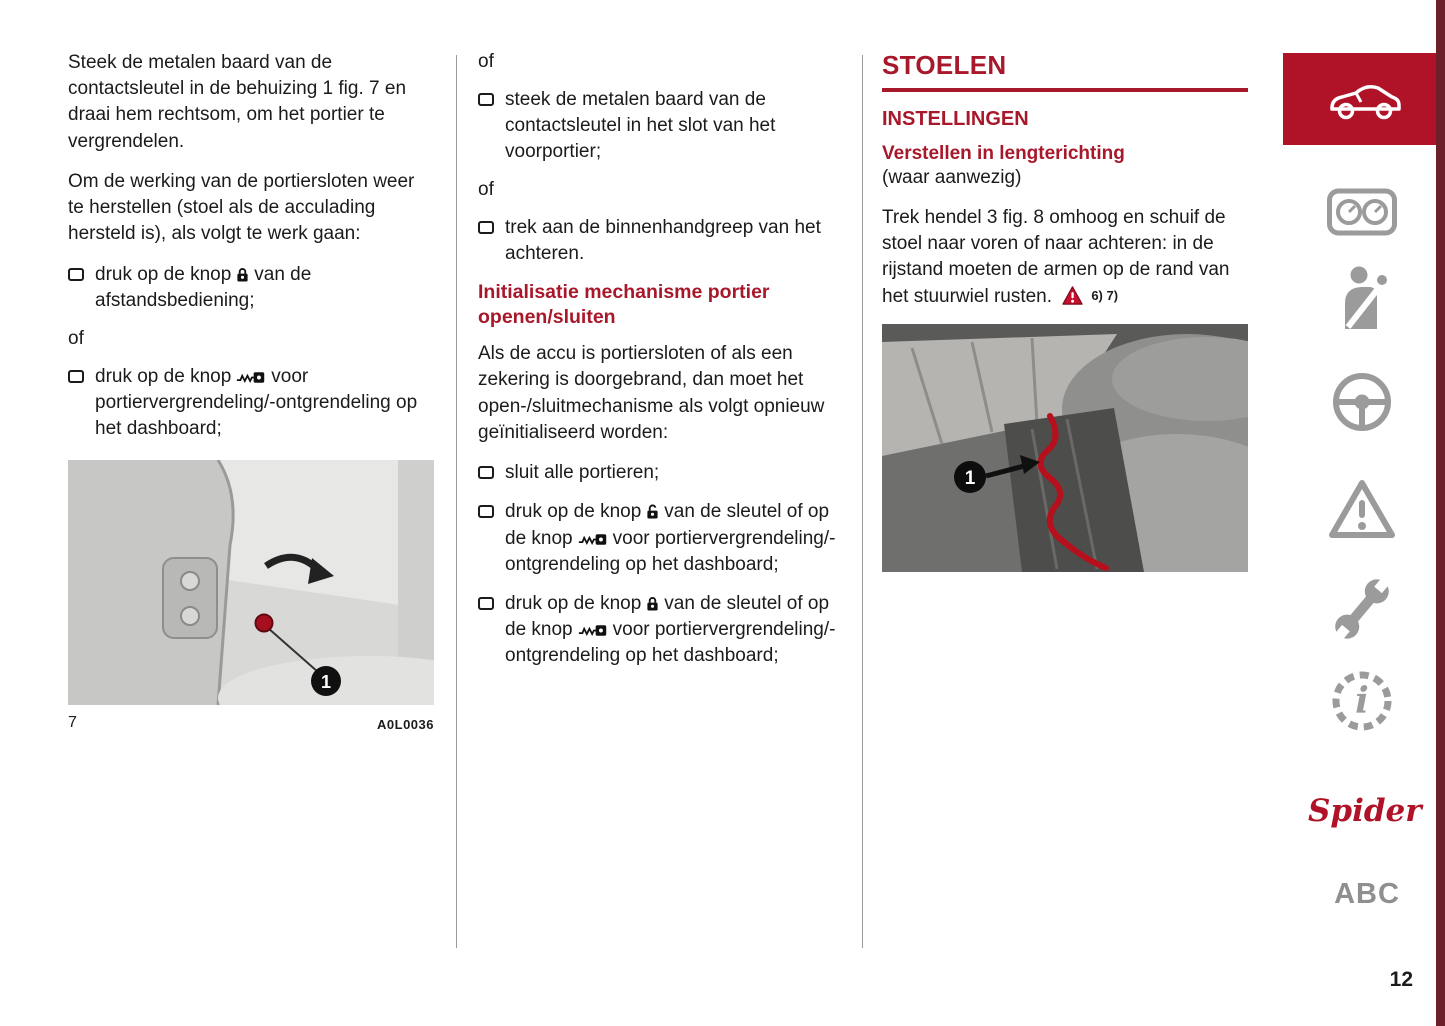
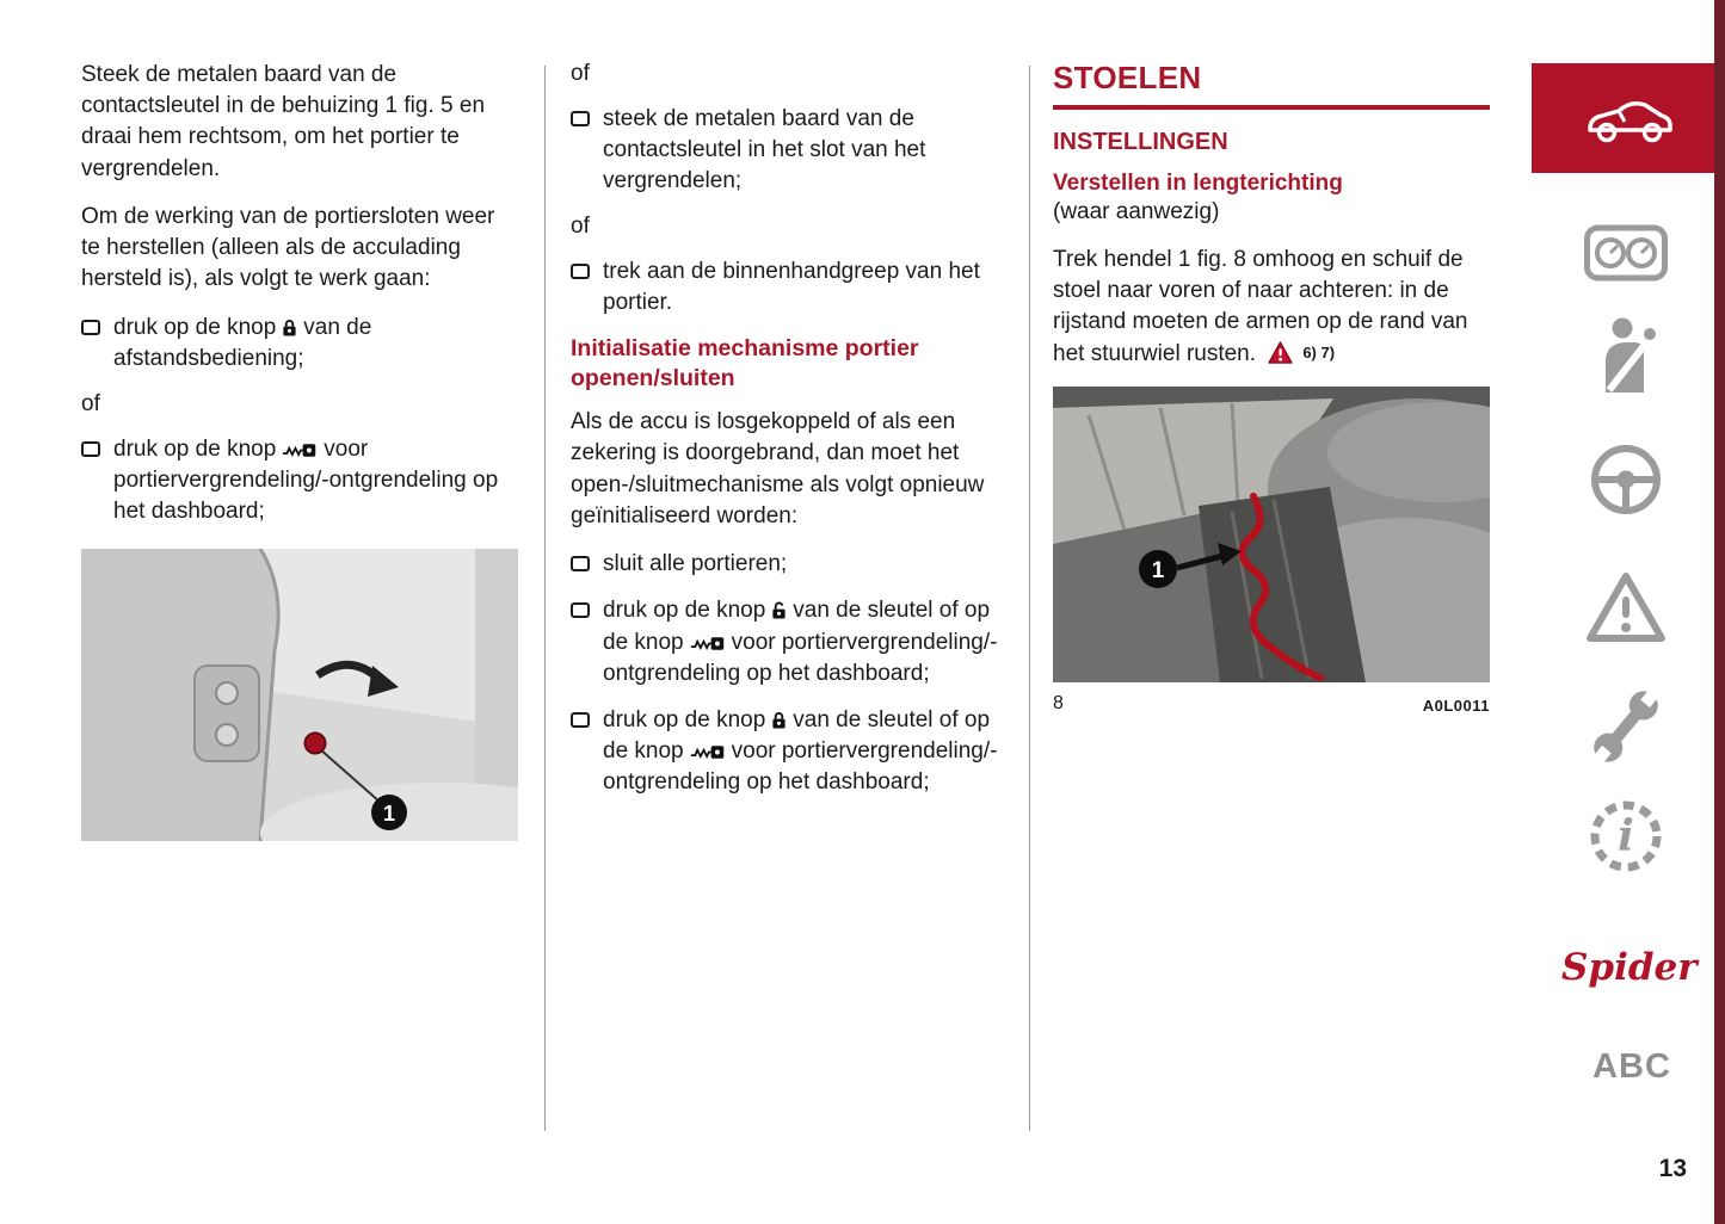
- Steek de metalen baard van de contactsleutel in de behuizing 1 fig. 7 en draai hem rechtsom, om het portier te vergrendelen.
+ Steek de metalen baard van de contactsleutel in de behuizing 1 fig. 5 en draai hem rechtsom, om het portier te vergrendelen.
- Om de werking van de portiersloten weer te herstellen (stoel als de acculading hersteld is), als volgt te werk gaan:
+ Om de werking van de portiersloten weer te herstellen (alleen als de acculading hersteld is), als volgt te werk gaan:
  druk op de knop van de afstandsbediening;
  of
  druk op de knop voor portiervergrendeling/-ontgrendeling op het dashboard;
  1
- 7
- A0L0036
  of
- steek de metalen baard van de contactsleutel in het slot van het voorportier;
+ steek de metalen baard van de contactsleutel in het slot van het vergrendelen;
  of
- trek aan de binnenhandgreep van het achteren.
+ trek aan de binnenhandgreep van het portier.
  Initialisatie mechanisme portier openen/sluiten
- Als de accu is portiersloten of als een zekering is doorgebrand, dan moet het open-/sluitmechanisme als volgt opnieuw geïnitialiseerd worden:
+ Als de accu is losgekoppeld of als een zekering is doorgebrand, dan moet het open-/sluitmechanisme als volgt opnieuw geïnitialiseerd worden:
  sluit alle portieren;
  druk op de knop van de sleutel of op de knop voor portiervergrendeling/-ontgrendeling op het dashboard;
  druk op de knop van de sleutel of op de knop voor portiervergrendeling/-ontgrendeling op het dashboard;
  STOELEN
  INSTELLINGEN
  Verstellen in lengterichting
  (waar aanwezig)
- Trek hendel 3 fig. 8 omhoog en schuif de stoel naar voren of naar achteren: in de rijstand moeten de armen op de rand van het stuurwiel rusten. 6) 7)
+ Trek hendel 1 fig. 8 omhoog en schuif de stoel naar voren of naar achteren: in de rijstand moeten de armen op de rand van het stuurwiel rusten. 6) 7)
  1
+ 8
+ A0L0011
  i
  Spider
  ABC
- 12
+ 13
